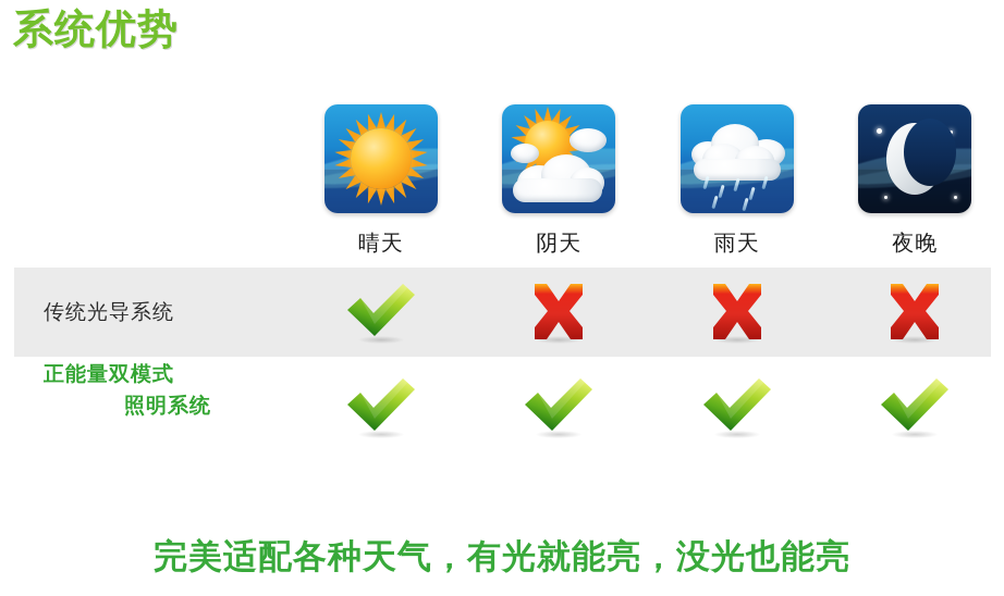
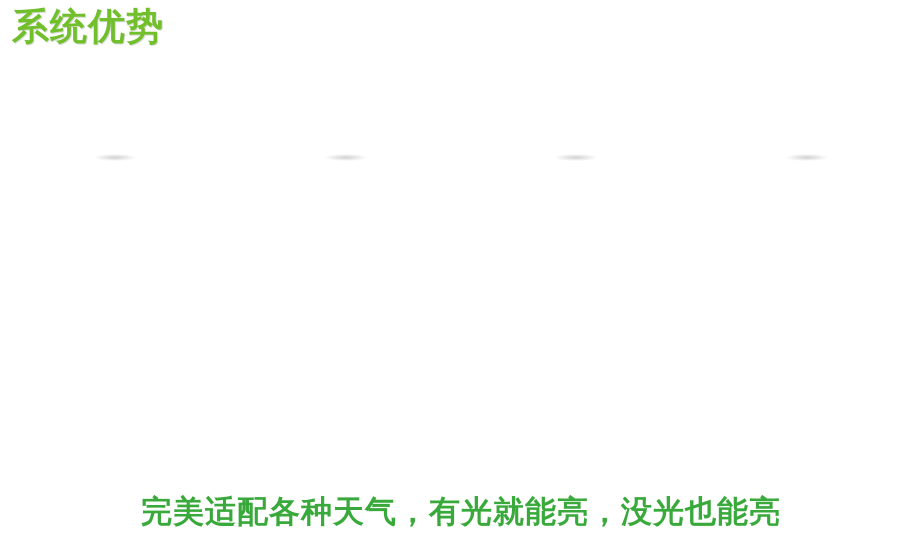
  系统优势
- 晴天
- 阴天
- 雨天
- 夜晚
- 传统光导系统
- 正能量双模式
- 照明系统
  完美适配各种天气，有光就能亮，没光也能亮
